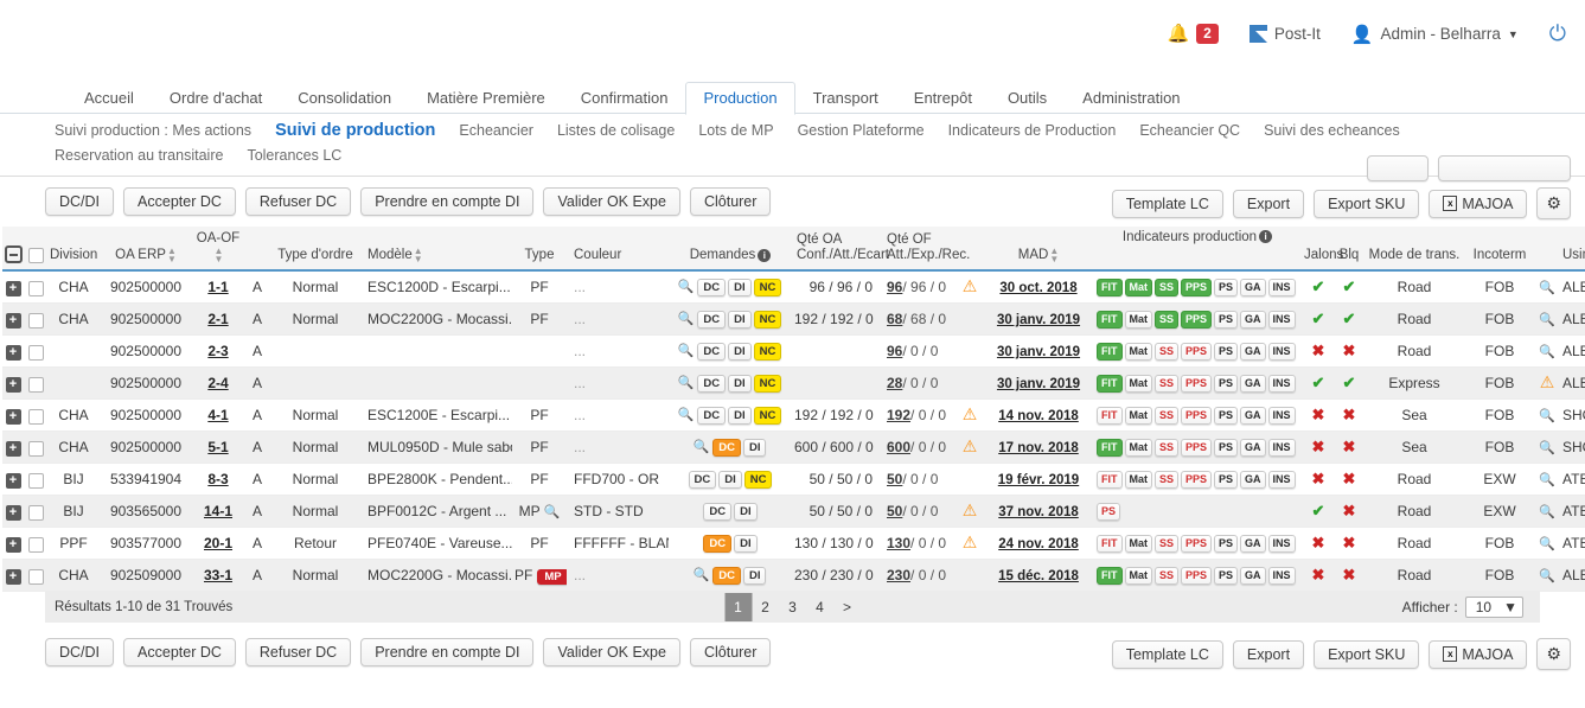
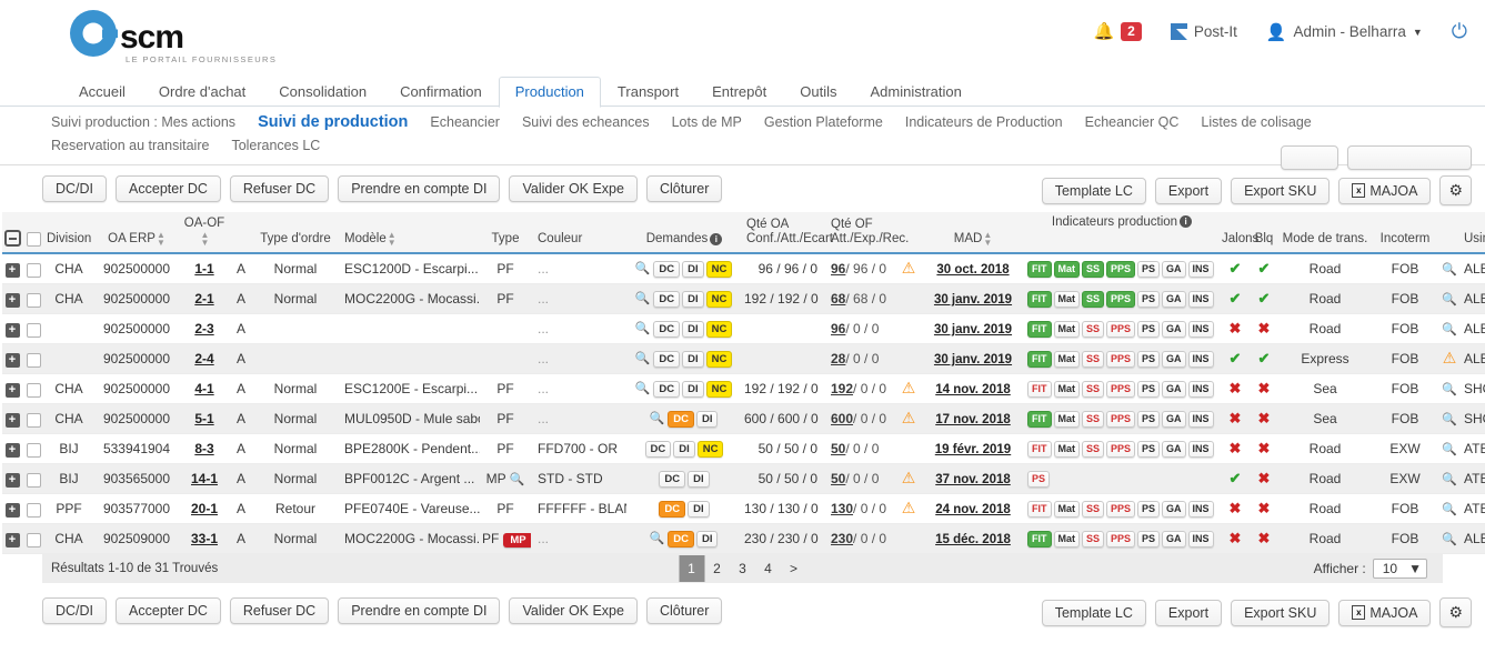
+ scm
+ LE PORTAIL FOURNISSEURS
  🔔
  2
  Post-It
  👤
  Admin - Belharra
  ▼
  ⏻
  Accueil
  Ordre d'achat
  Consolidation
- Matière Première
  Confirmation
  Production
  Transport
  Entrepôt
  Outils
  Administration
  Suivi production : Mes actions
  Suivi de production
  Echeancier
- Listes de colisage
+ Suivi des echeances
  Lots de MP
  Gestion Plateforme
  Indicateurs de Production
  Echeancier QC
- Suivi des echeances
+ Listes de colisage
  Reservation au transitaire
  Tolerances LC
  DC/DI
  Accepter DC
  Refuser DC
  Prendre en compte DI
  Valider OK Expe
  Clôturer
  Template LC
  Export
  Export SKU
  x
  MAJOA
  ⚙
  		Division	OA ERP▲▼	OA-OF▲▼		Type d'ordre	Modèle▲▼	Type	Couleur	Demandes i	Qté OA Conf./Att./Ecar	Qté OF Att./Exp./Rec.		MAD▲▼	Indicateurs production i	Jalon	Blq	Mode de trans.	Incoterm		Usi
  +		CHA	902500000	1-1	A	Normal	ESC1200D - Escarpi...	PF	...	🔍 DC DI NC	96 / 96 / 0	96/ 96 / 0	⚠	30 oct. 2018	FIT Mat SS PPS PS GA INS	✔	✔	Road	FOB	🔍	AL
  +		CHA	902500000	2-1	A	Normal	MOC2200G - Mocassi.	PF	...	🔍 DC DI NC	192 / 192 / 0	68/ 68 / 0		30 janv. 2019	FIT Mat SS PPS PS GA INS	✔	✔	Road	FOB	🔍	AL
  +			902500000	2-3	A				...	🔍 DC DI NC		96/ 0 / 0		30 janv. 2019	FIT Mat SS PPS PS GA INS	✖	✖	Road	FOB	🔍	AL
  +			902500000	2-4	A				...	🔍 DC DI NC		28/ 0 / 0		30 janv. 2019	FIT Mat SS PPS PS GA INS	✔	✔	Express	FOB	⚠	AL
  +		CHA	902500000	4-1	A	Normal	ESC1200E - Escarpi...	PF	...	🔍 DC DI NC	192 / 192 / 0	192/ 0 / 0	⚠	14 nov. 2018	FIT Mat SS PPS PS GA INS	✖	✖	Sea	FOB	🔍	SH
  +		CHA	902500000	5-1	A	Normal	MUL0950D - Mule sab	PF	...	🔍 DC DI	600 / 600 / 0	600/ 0 / 0	⚠	17 nov. 2018	FIT Mat SS PPS PS GA INS	✖	✖	Sea	FOB	🔍	SH
  +		BIJ	533941904	8-3	A	Normal	BPE2800K - Pendent..	PF	FFD700 - OR	DC DI NC	50 / 50 / 0	50/ 0 / 0		19 févr. 2019	FIT Mat SS PPS PS GA INS	✖	✖	Road	EXW	🔍	ATE
  +		BIJ	903565000	14-1	A	Normal	BPF0012C - Argent ...	MP 🔍	STD - STD	DC DI	50 / 50 / 0	50/ 0 / 0	⚠	37 nov. 2018	PS	✔	✖	Road	EXW	🔍	ATE
  +		PPF	903577000	20-1	A	Retour	PFE0740E - Vareuse...	PF	FFFFFF - BLA	DC DI	130 / 130 / 0	130/ 0 / 0	⚠	24 nov. 2018	FIT Mat SS PPS PS GA INS	✖	✖	Road	FOB	🔍	ATE
  +		CHA	902509000	33-1	A	Normal	MOC2200G - Mocassi.	PF MP	...	🔍 DC DI	230 / 230 / 0	230/ 0 / 0		15 déc. 2018	FIT Mat SS PPS PS GA INS	✖	✖	Road	FOB	🔍	AL
  Résultats 1-10 de 31 Trouvés
  1
  2
  3
  4
  >
  Afficher :
  10
  ▼
  DC/DI
  Accepter DC
  Refuser DC
  Prendre en compte DI
  Valider OK Expe
  Clôturer
  Template LC
  Export
  Export SKU
  x
  MAJOA
  ⚙
